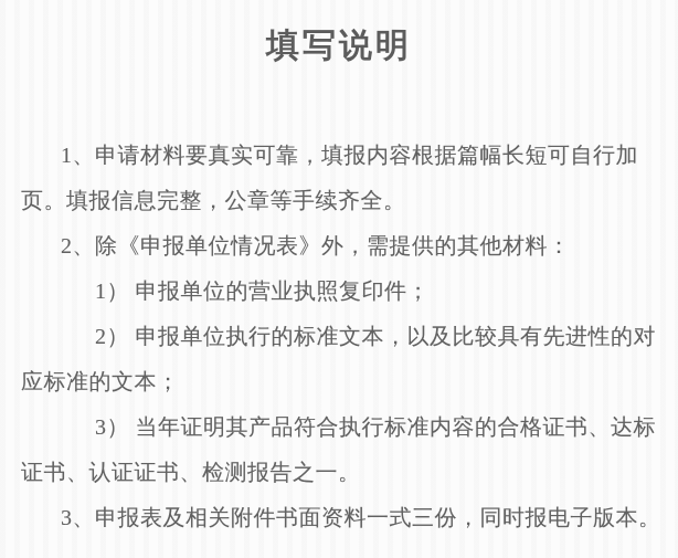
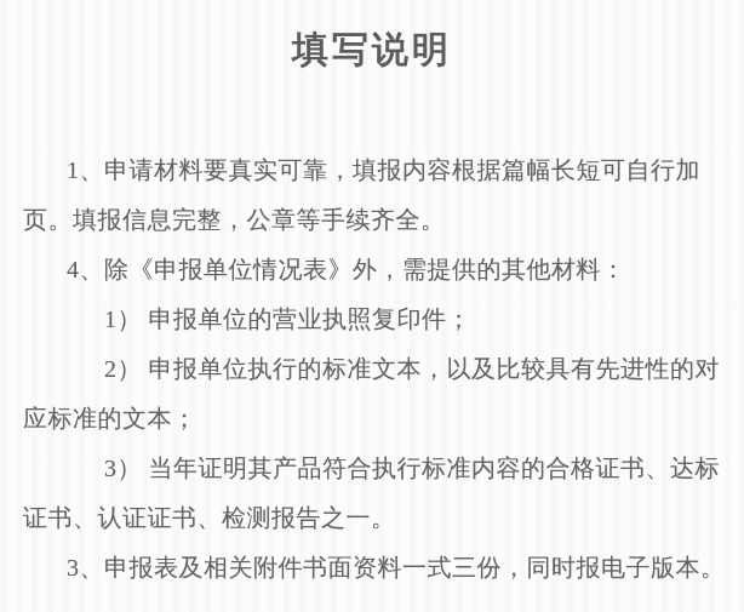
  填写说明
  1、申请材料要真实可靠，填报内容根据篇幅长短可自行加
  页。填报信息完整，公章等手续齐全。
- 2、除《申报单位情况表》外，需提供的其他材料：
+ 4、除《申报单位情况表》外，需提供的其他材料：
  1） 申报单位的营业执照复印件；
  2） 申报单位执行的标准文本，以及比较具有先进性的对
  应标准的文本；
  3） 当年证明其产品符合执行标准内容的合格证书、达标
  证书、认证证书、检测报告之一。
  3、申报表及相关附件书面资料一式三份，同时报电子版本。
